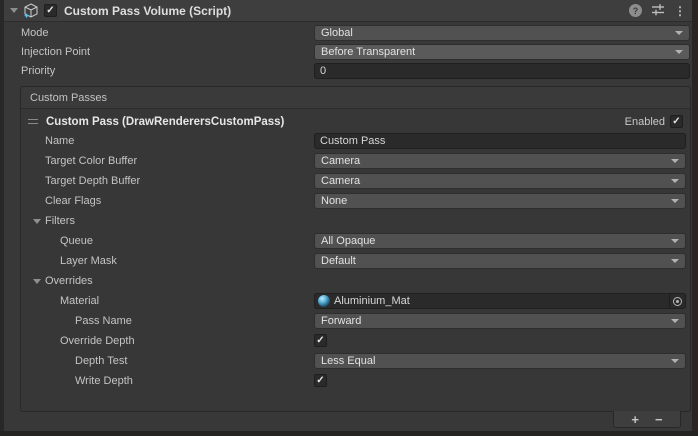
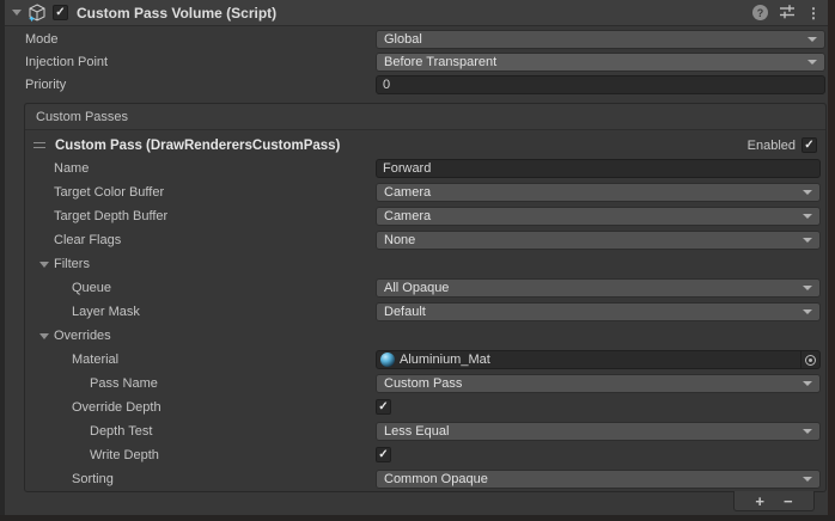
  ✓
  Custom Pass Volume (Script)
  ?
  ⋮
  Mode
  Global
  Injection Point
  Before Transparent
  Priority
  0
  Custom Passes
  Custom Pass (DrawRenderersCustomPass)
  Enabled
  ✓
  Name
- Custom Pass
+ Forward
  Target Color Buffer
  Camera
  Target Depth Buffer
  Camera
  Clear Flags
  None
  Filters
  Queue
  All Opaque
  Layer Mask
  Default
  Overrides
  Material
  Aluminium_Mat
  Pass Name
- Forward
+ Custom Pass
  Override Depth
  ✓
  Depth Test
  Less Equal
  Write Depth
  ✓
+ Sorting
+ Common Opaque
  +
  −
